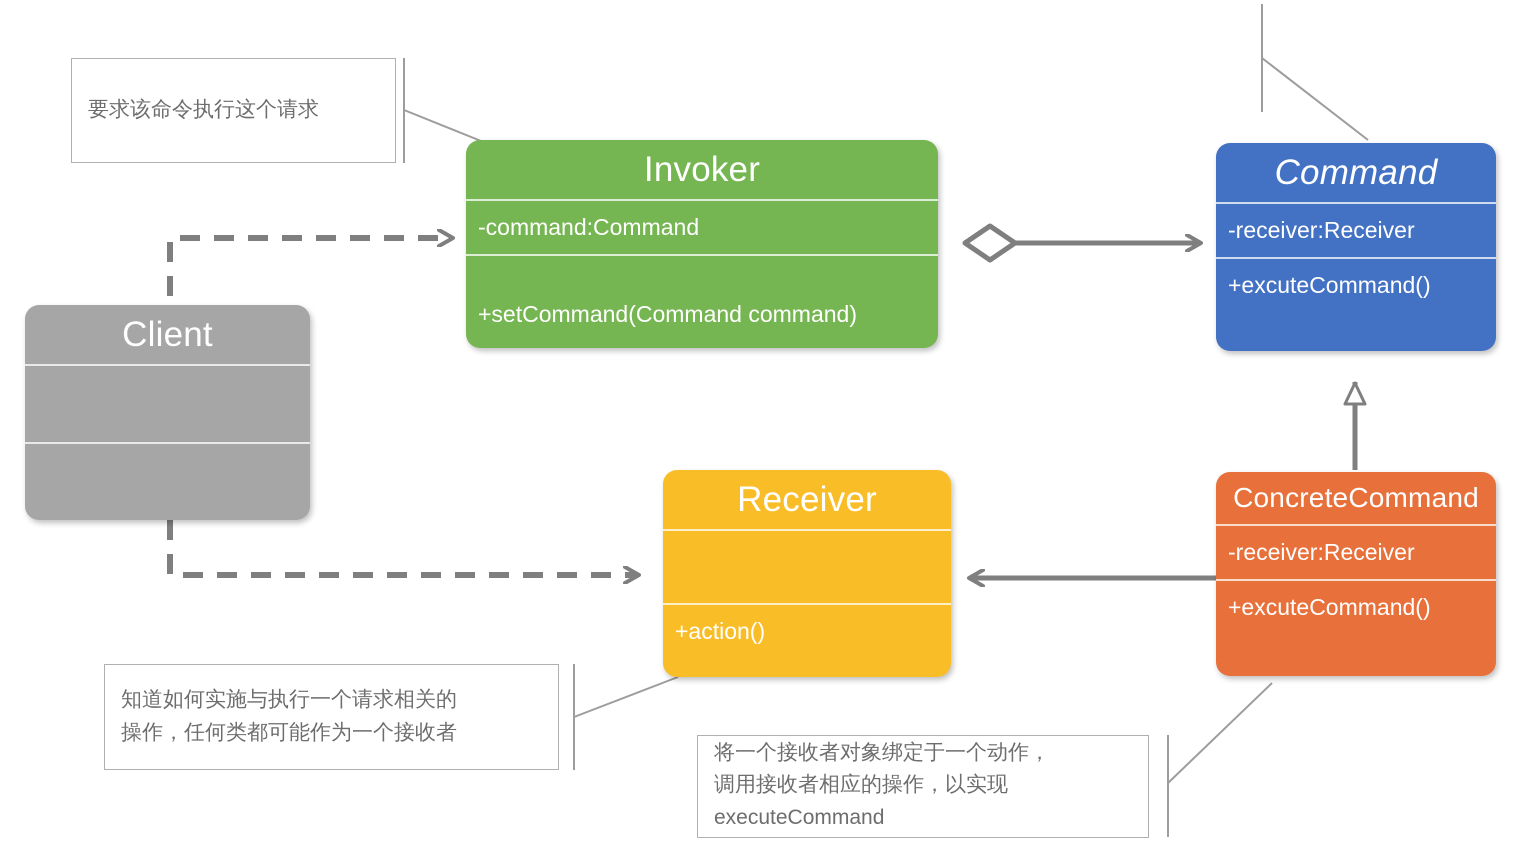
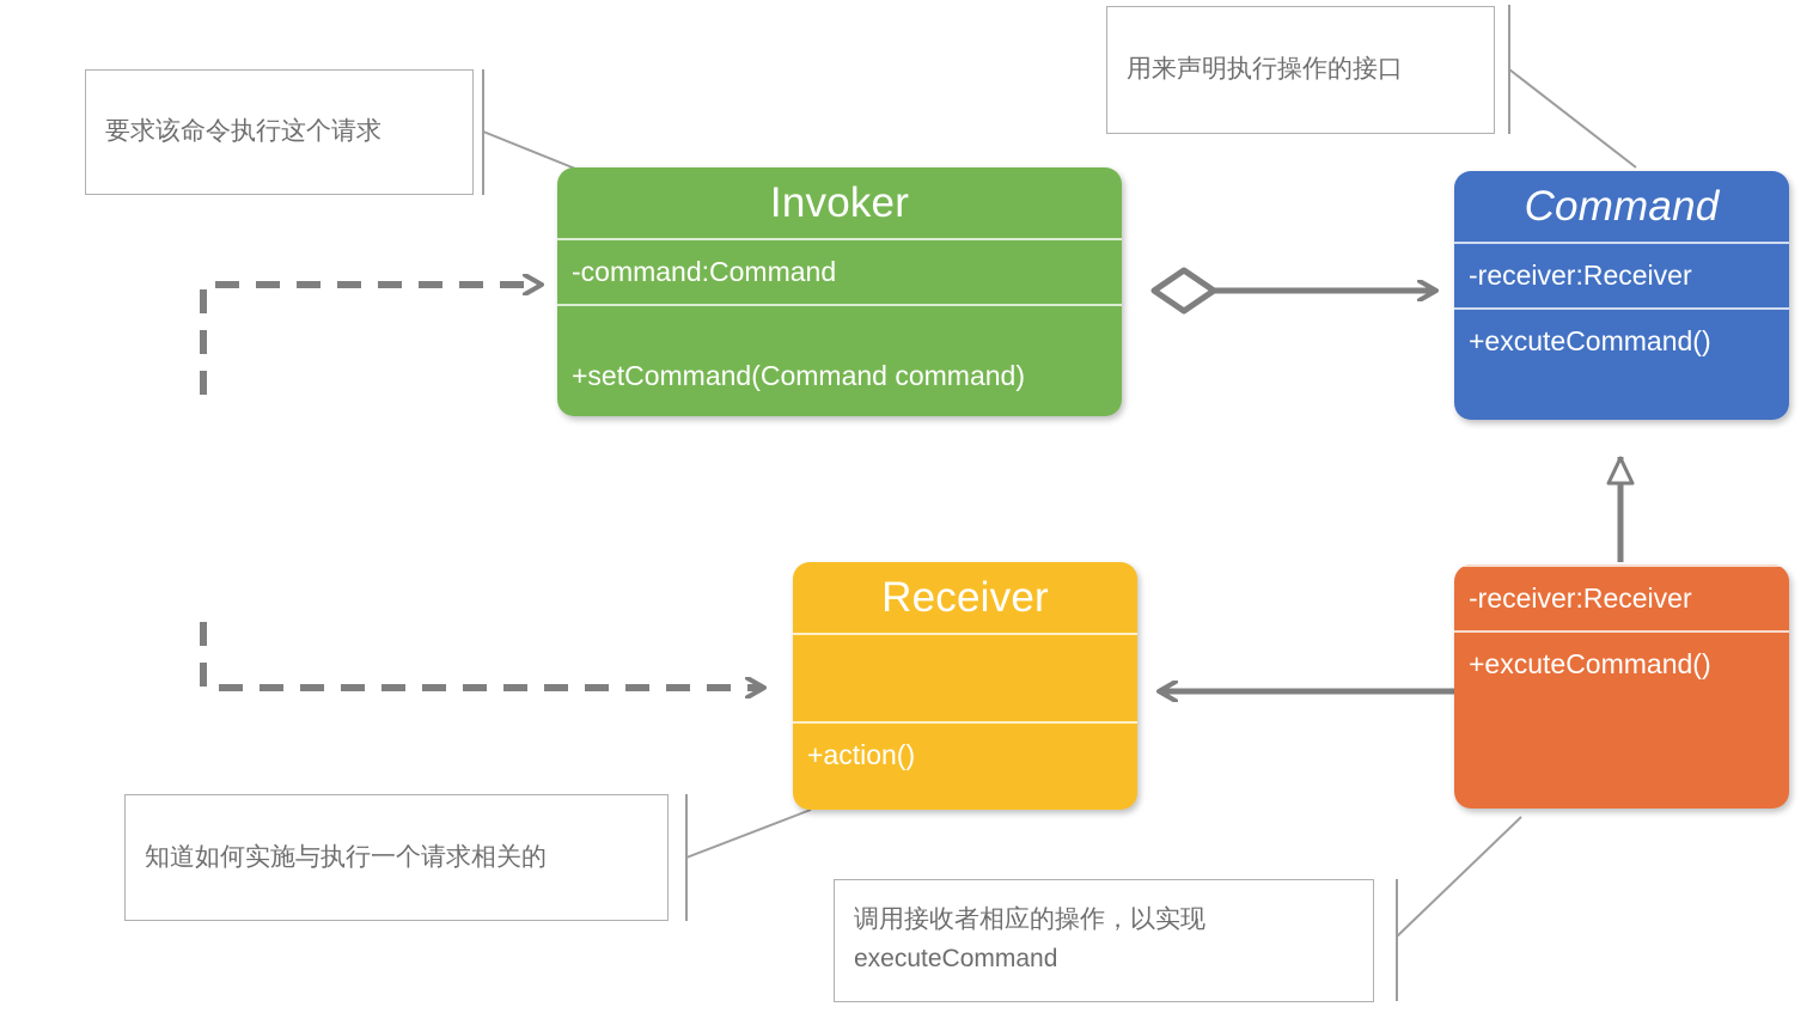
- Client
  Invoker
  -command:Command
  +setCommand(Command command)
  Command
  -receiver:Receiver
  +excuteCommand()
  Receiver
  +action()
- ConcreteCommand
  -receiver:Receiver
  +excuteCommand()
  要求该命令执行这个请求
+ 用来声明执行操作的接口
  知道如何实施与执行一个请求相关的
- 操作，任何类都可能作为一个接收者
- 将一个接收者对象绑定于一个动作，
  调用接收者相应的操作，以实现
  executeCommand
